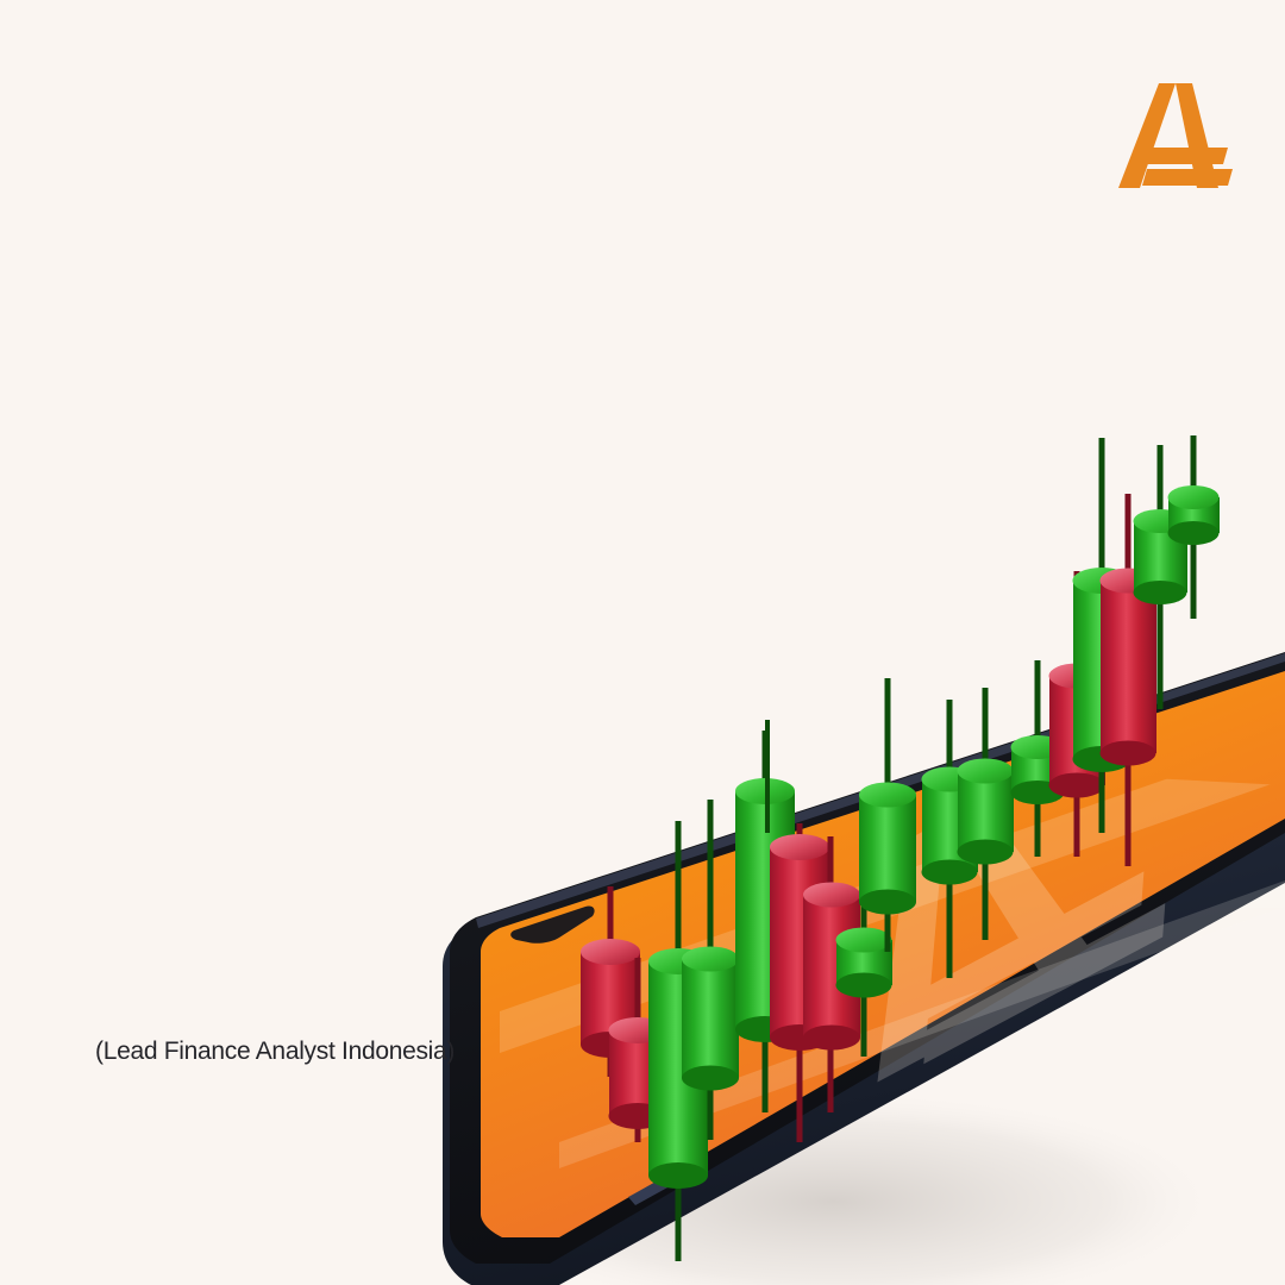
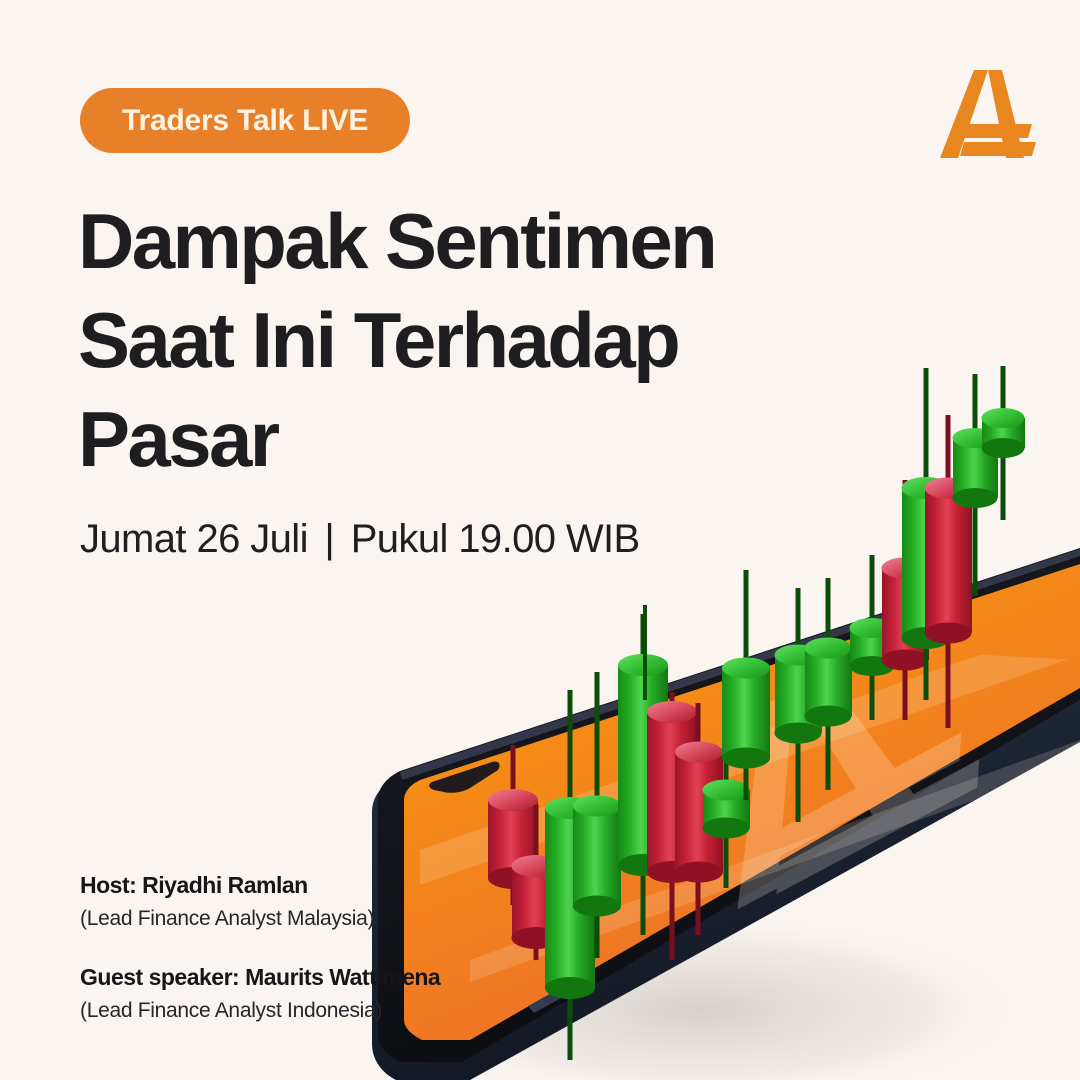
+ Traders Talk LIVE
+ Dampak Sentimen
+ Saat Ini Terhadap
+ Pasar
+ Jumat 26 Juli | Pukul 19.00 WIB
+ Host: Riyadhi Ramlan
+ (Lead Finance Analyst Malaysia)
+ Guest speaker: Maurits Wattimena
  (Lead Finance Analyst Indonesia)
